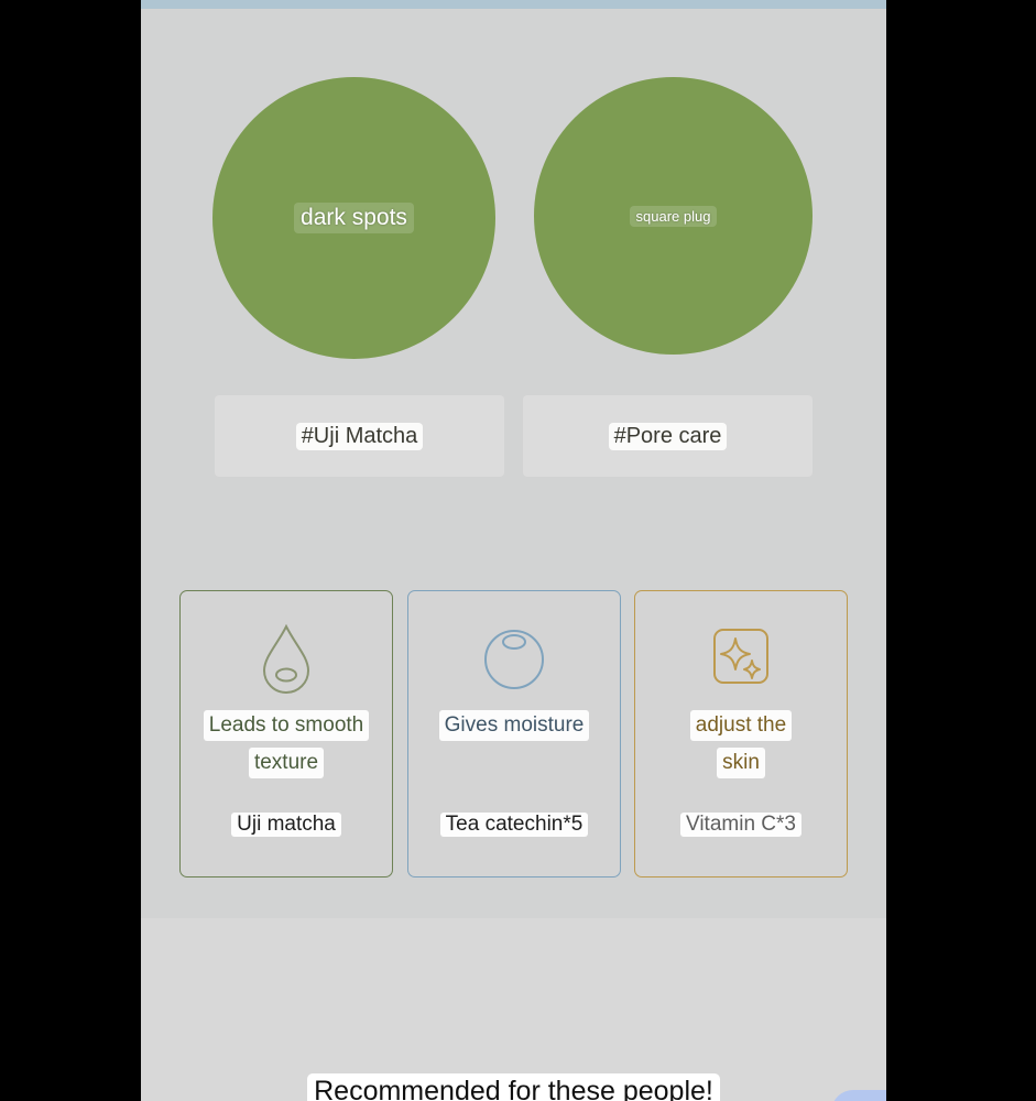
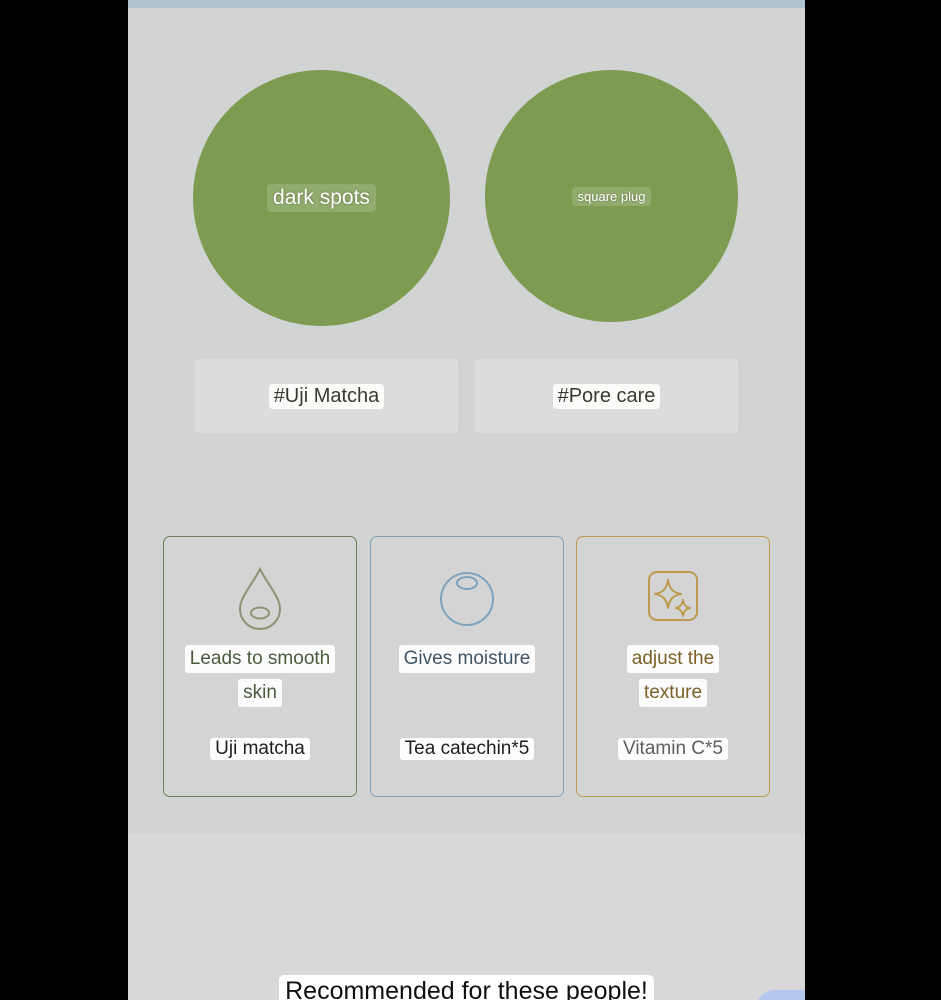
  dark spots
  square plug
  #Uji Matcha
  #Pore care
  Leads to smooth
- texture
+ skin
  Uji matcha
  Gives moisture
  Tea catechin*5
  adjust the
- skin
+ texture
- Vitamin C*3
+ Vitamin C*5
  Recommended for these people!
